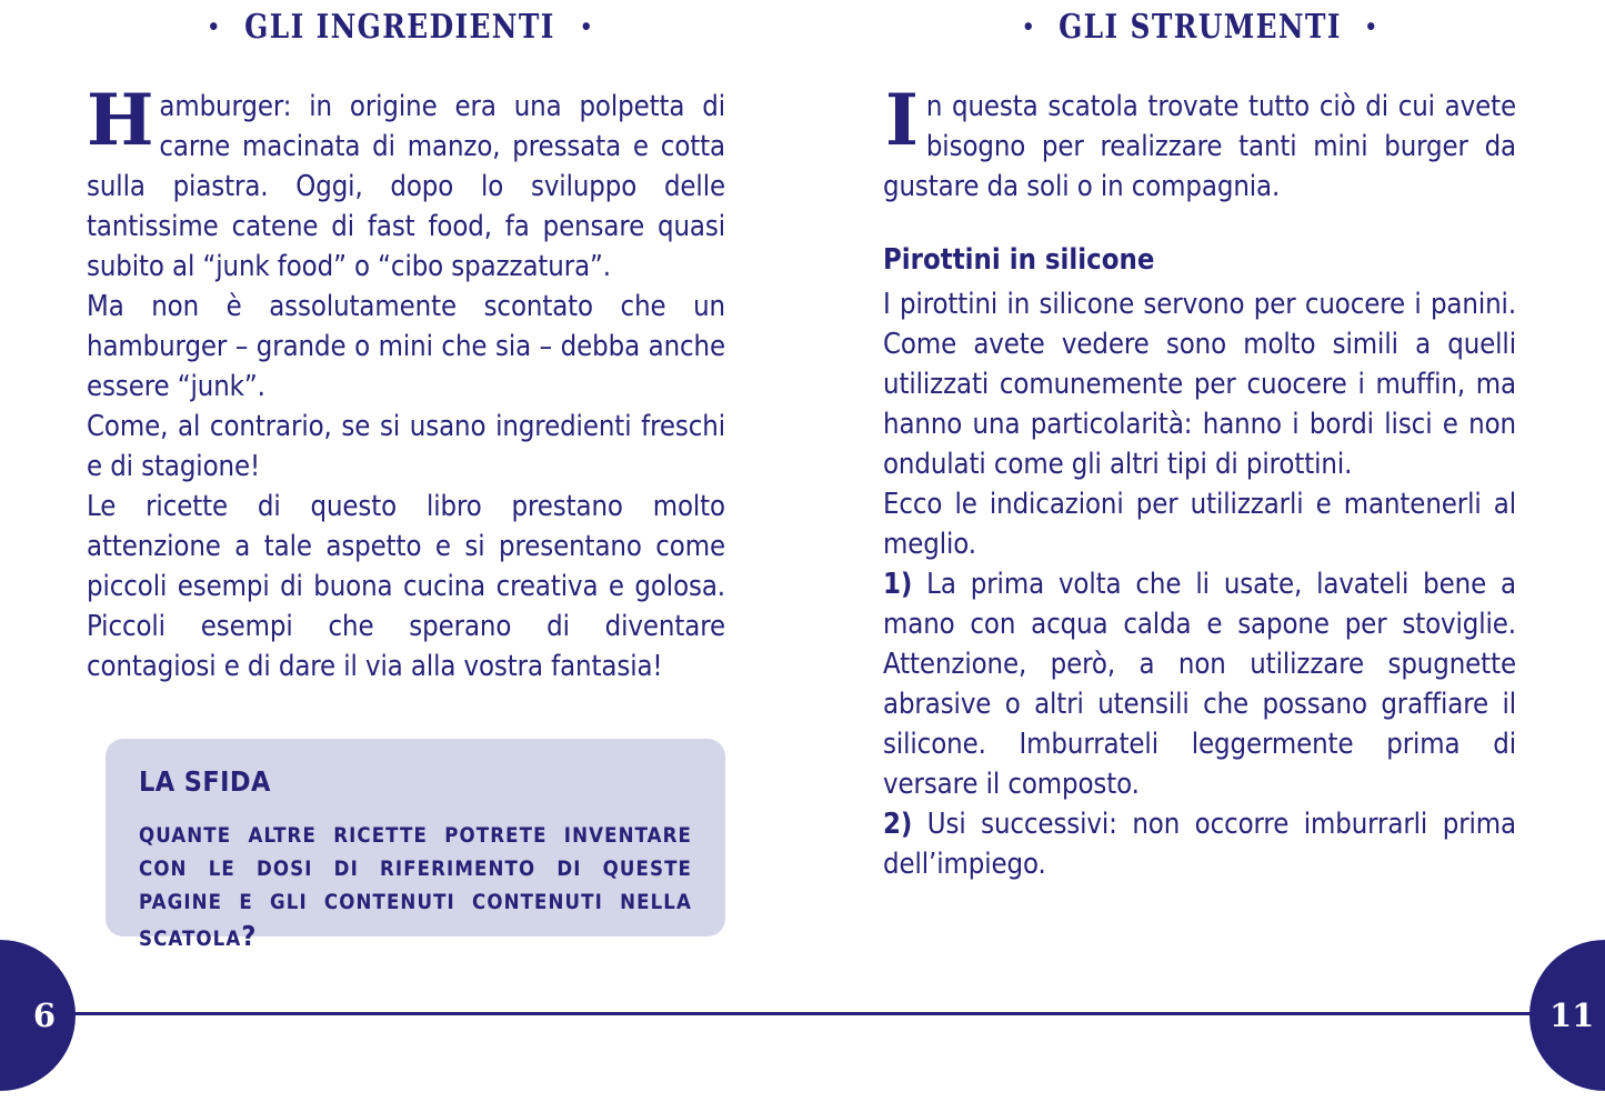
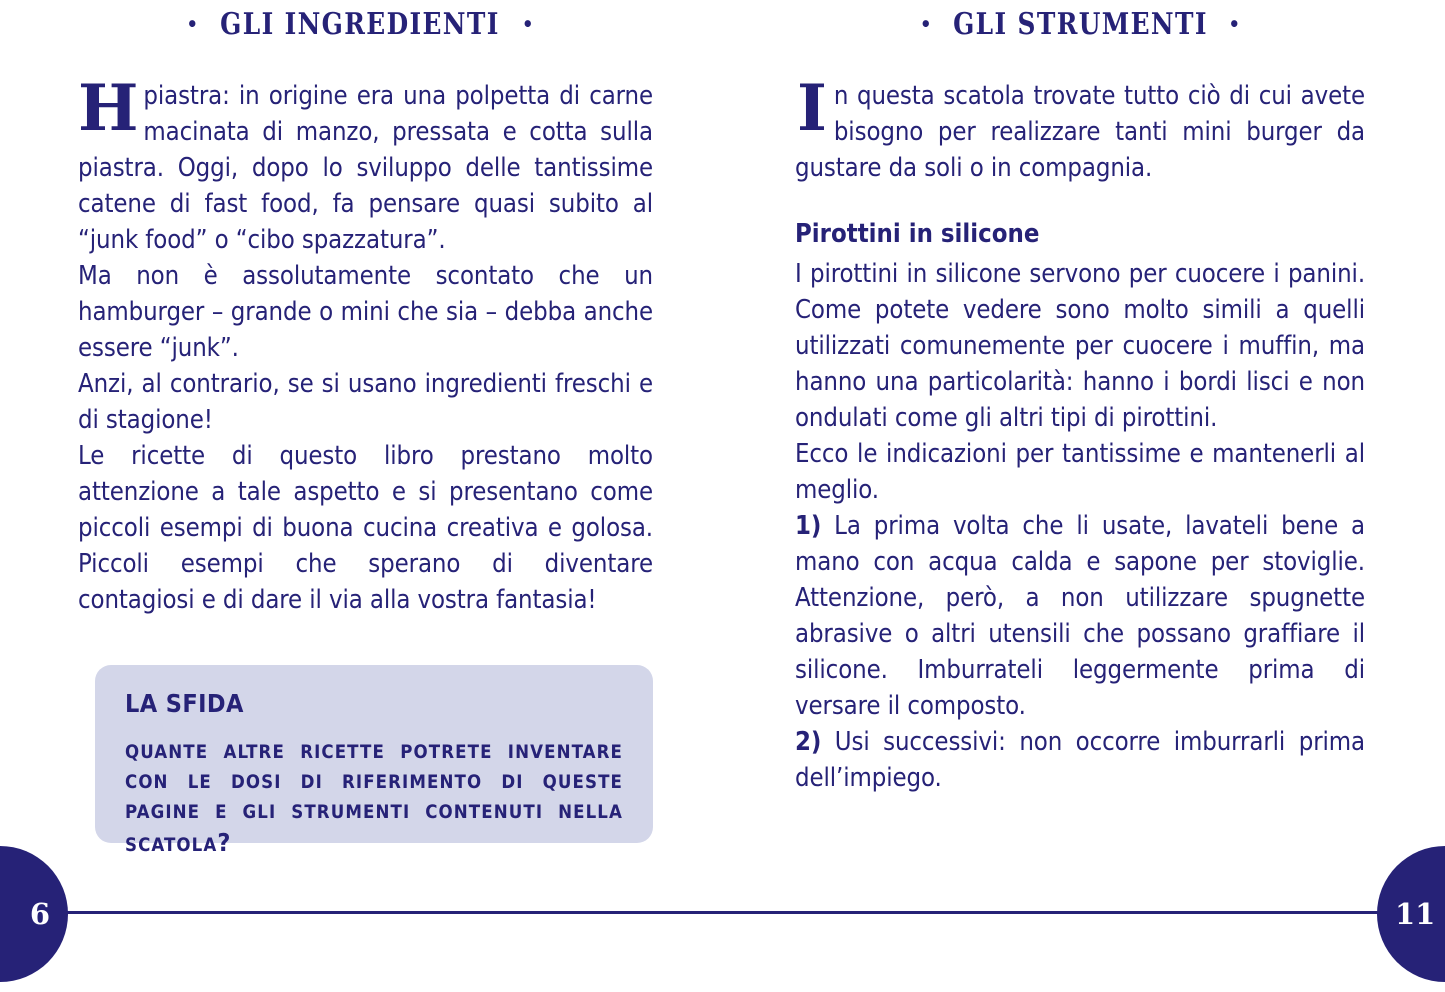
  • GLI INGREDIENTI •
  H
- amburger: in origine era una polpetta di carne macinata di manzo, pressata e cotta sulla piastra. Oggi, dopo lo sviluppo delle tantissime catene di fast food, fa pensare quasi subito al “junk food” o “cibo spazzatura”.
+ piastra: in origine era una polpetta di carne macinata di manzo, pressata e cotta sulla piastra. Oggi, dopo lo sviluppo delle tantissime catene di fast food, fa pensare quasi subito al “junk food” o “cibo spazzatura”.
  Ma non è assolutamente scontato che un hamburger – grande o mini che sia – debba anche essere “junk”.
- Come, al contrario, se si usano ingredienti freschi e di stagione!
+ Anzi, al contrario, se si usano ingredienti freschi e di stagione!
  Le ricette di questo libro prestano molto attenzione a tale aspetto e si presentano come piccoli esempi di buona cucina creativa e golosa. Piccoli esempi che sperano di diventare contagiosi e di dare il via alla vostra fantasia!
  LA SFIDA
- QUANTE ALTRE RICETTE POTRETE INVENTARE CON LE DOSI DI RIFERIMENTO DI QUESTE PAGINE E GLI CONTENUTI CONTENUTI NELLA SCATOLA?
+ QUANTE ALTRE RICETTE POTRETE INVENTARE CON LE DOSI DI RIFERIMENTO DI QUESTE PAGINE E GLI STRUMENTI CONTENUTI NELLA SCATOLA?
  • GLI STRUMENTI •
  I
  n questa scatola trovate tutto ciò di cui avete bisogno per realizzare tanti mini burger da gustare da soli o in compagnia.
  Pirottini in silicone
- I pirottini in silicone servono per cuocere i panini. Come avete vedere sono molto simili a quelli utilizzati comunemente per cuocere i muffin, ma hanno una particolarità: hanno i bordi lisci e non ondulati come gli altri tipi di pirottini.
+ I pirottini in silicone servono per cuocere i panini. Come potete vedere sono molto simili a quelli utilizzati comunemente per cuocere i muffin, ma hanno una particolarità: hanno i bordi lisci e non ondulati come gli altri tipi di pirottini.
- Ecco le indicazioni per utilizzarli e mantenerli al meglio.
+ Ecco le indicazioni per tantissime e mantenerli al meglio.
  1) La prima volta che li usate, lavateli bene a mano con acqua calda e sapone per stoviglie. Attenzione, però, a non utilizzare spugnette abrasive o altri utensili che possano graffiare il silicone. Imburrateli leggermente prima di versare il composto.
  2) Usi successivi: non occorre imburrarli prima dell’impiego.
  6
  11
